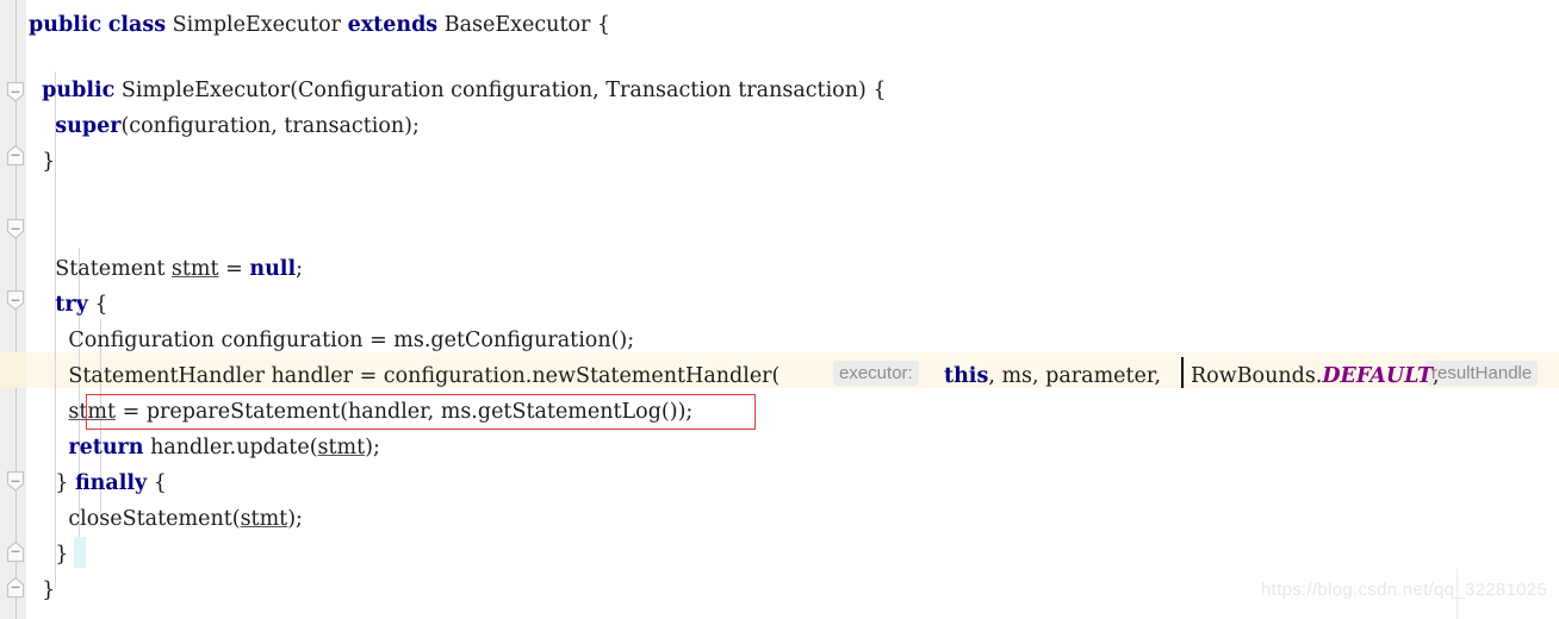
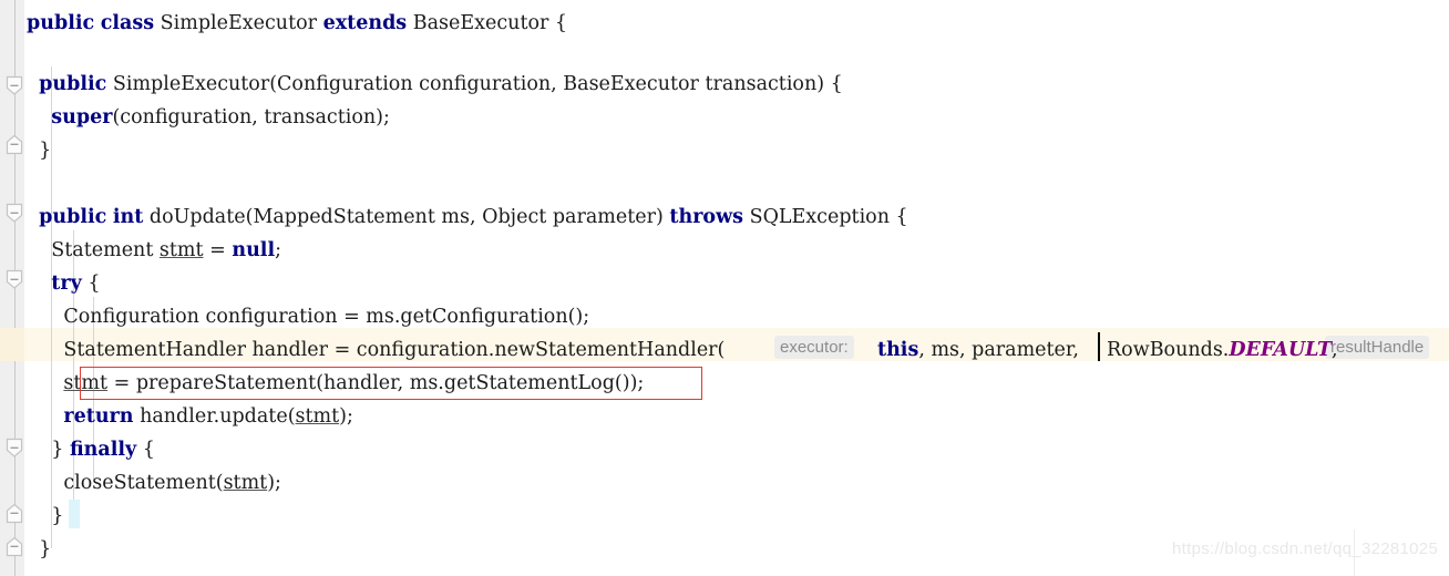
  public class SimpleExecutor extends BaseExecutor {
- public SimpleExecutor(Configuration configuration, Transaction transaction) {
+ public SimpleExecutor(Configuration configuration, BaseExecutor transaction) {
  super(configuration, transaction);
  }
+ public int doUpdate(MappedStatement ms, Object parameter) throws SQLException {
  Statement stmt = null;
  try {
  Configuration configuration = ms.getConfiguration();
  StatementHandler handler = configuration.newStatementHandler(
  stmt = prepareStatement(handler, ms.getStatementLog());
  return handler.update(stmt);
  } finally {
  closeStatement(stmt);
  }
  }
  executor:
  resultHandle
  this, ms, parameter,
  RowBounds.DEFAULT,
